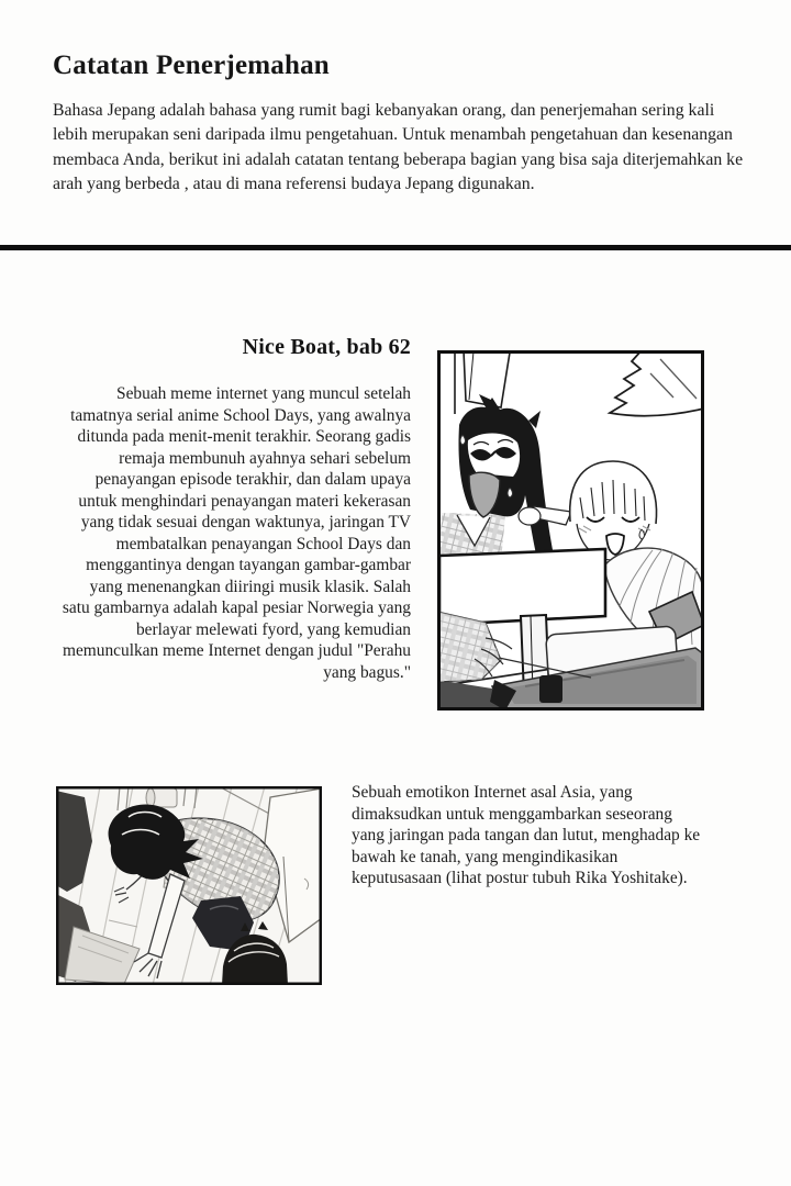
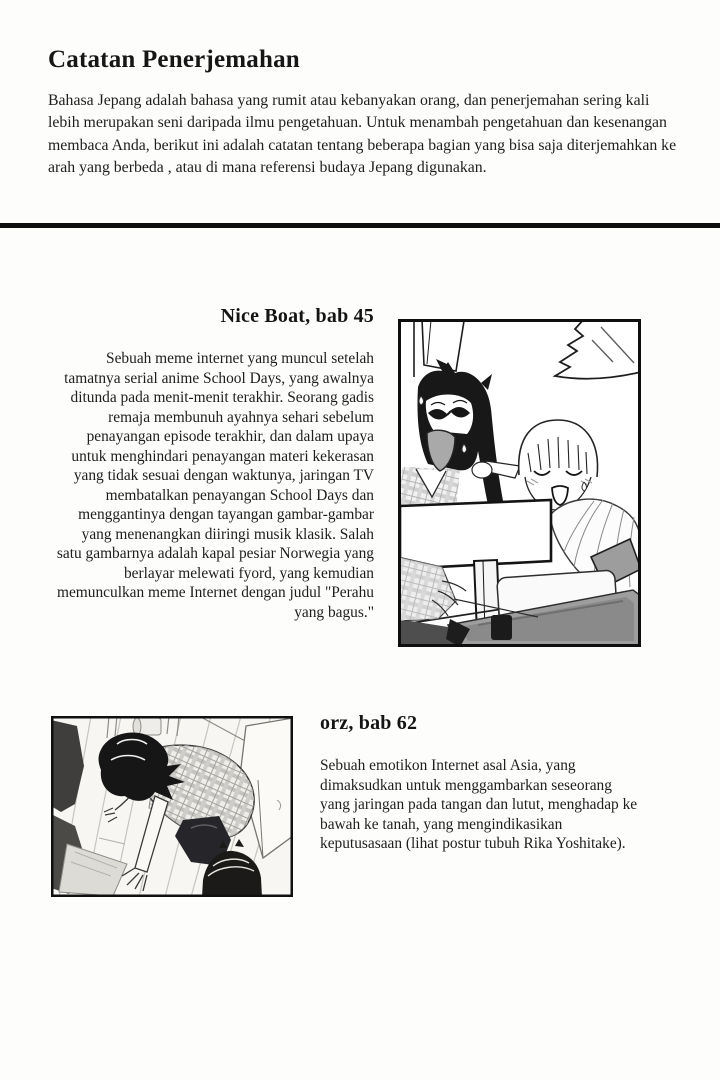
  Catatan Penerjemahan
- Bahasa Jepang adalah bahasa yang rumit bagi kebanyakan orang, dan penerjemahan sering kali lebih merupakan seni daripada ilmu pengetahuan. Untuk menambah pengetahuan dan kesenangan membaca Anda, berikut ini adalah catatan tentang beberapa bagian yang bisa saja diterjemahkan ke arah yang berbeda , atau di mana referensi budaya Jepang digunakan.
+ Bahasa Jepang adalah bahasa yang rumit atau kebanyakan orang, dan penerjemahan sering kali lebih merupakan seni daripada ilmu pengetahuan. Untuk menambah pengetahuan dan kesenangan membaca Anda, berikut ini adalah catatan tentang beberapa bagian yang bisa saja diterjemahkan ke arah yang berbeda , atau di mana referensi budaya Jepang digunakan.
- Nice Boat, bab 62
+ Nice Boat, bab 45
  Sebuah meme internet yang muncul setelah tamatnya serial anime School Days, yang awalnya ditunda pada menit-menit terakhir. Seorang gadis remaja membunuh ayahnya sehari sebelum penayangan episode terakhir, dan dalam upaya untuk menghindari penayangan materi kekerasan yang tidak sesuai dengan waktunya, jaringan TV membatalkan penayangan School Days dan menggantinya dengan tayangan gambar-gambar yang menenangkan diiringi musik klasik. Salah satu gambarnya adalah kapal pesiar Norwegia yang berlayar melewati fyord, yang kemudian memunculkan meme Internet dengan judul "Perahu yang bagus."
+ orz, bab 62
  Sebuah emotikon Internet asal Asia, yang dimaksudkan untuk menggambarkan seseorang yang jaringan pada tangan dan lutut, menghadap ke bawah ke tanah, yang mengindikasikan keputusasaan (lihat postur tubuh Rika Yoshitake).
